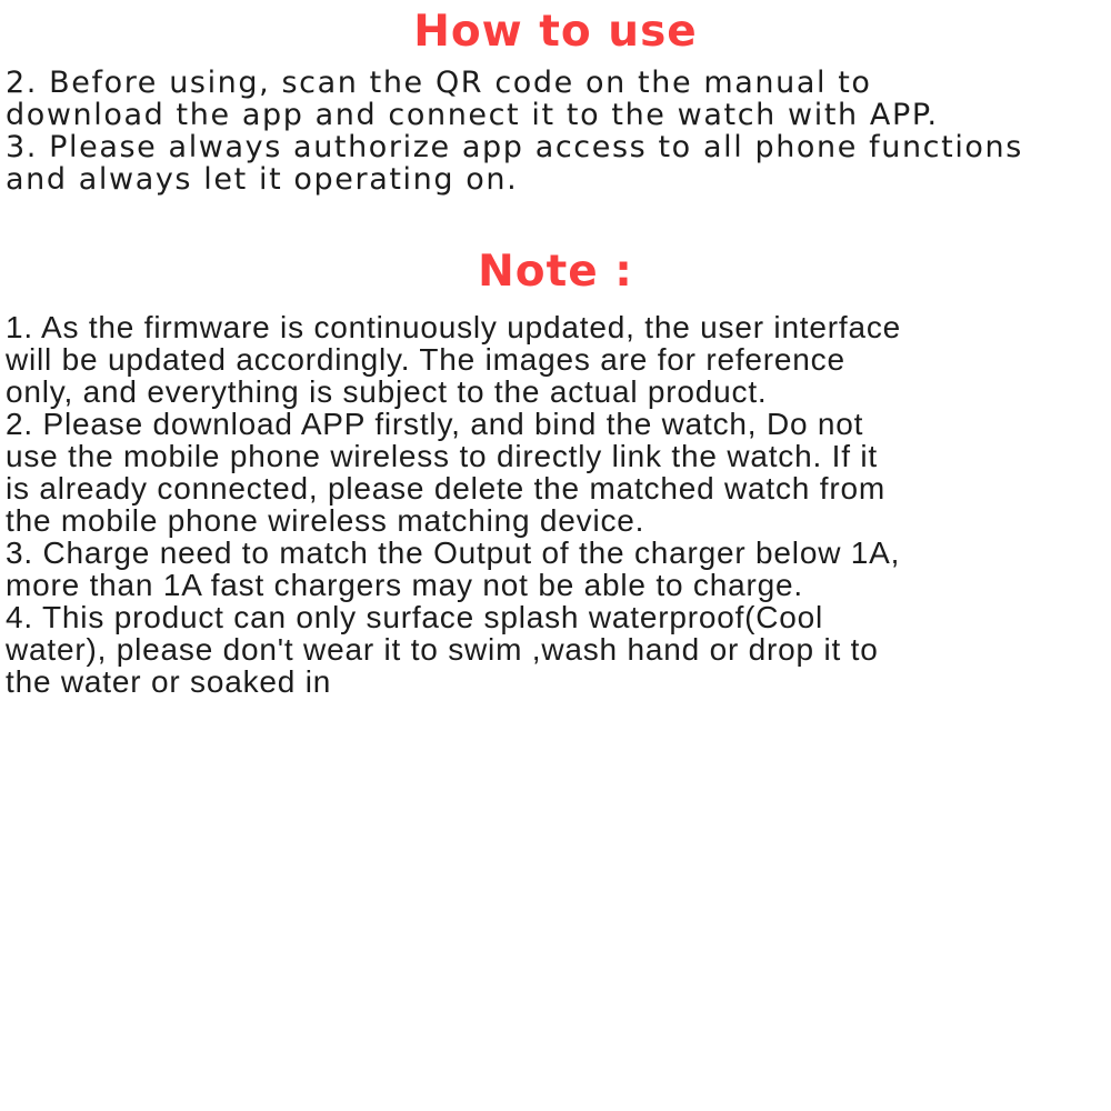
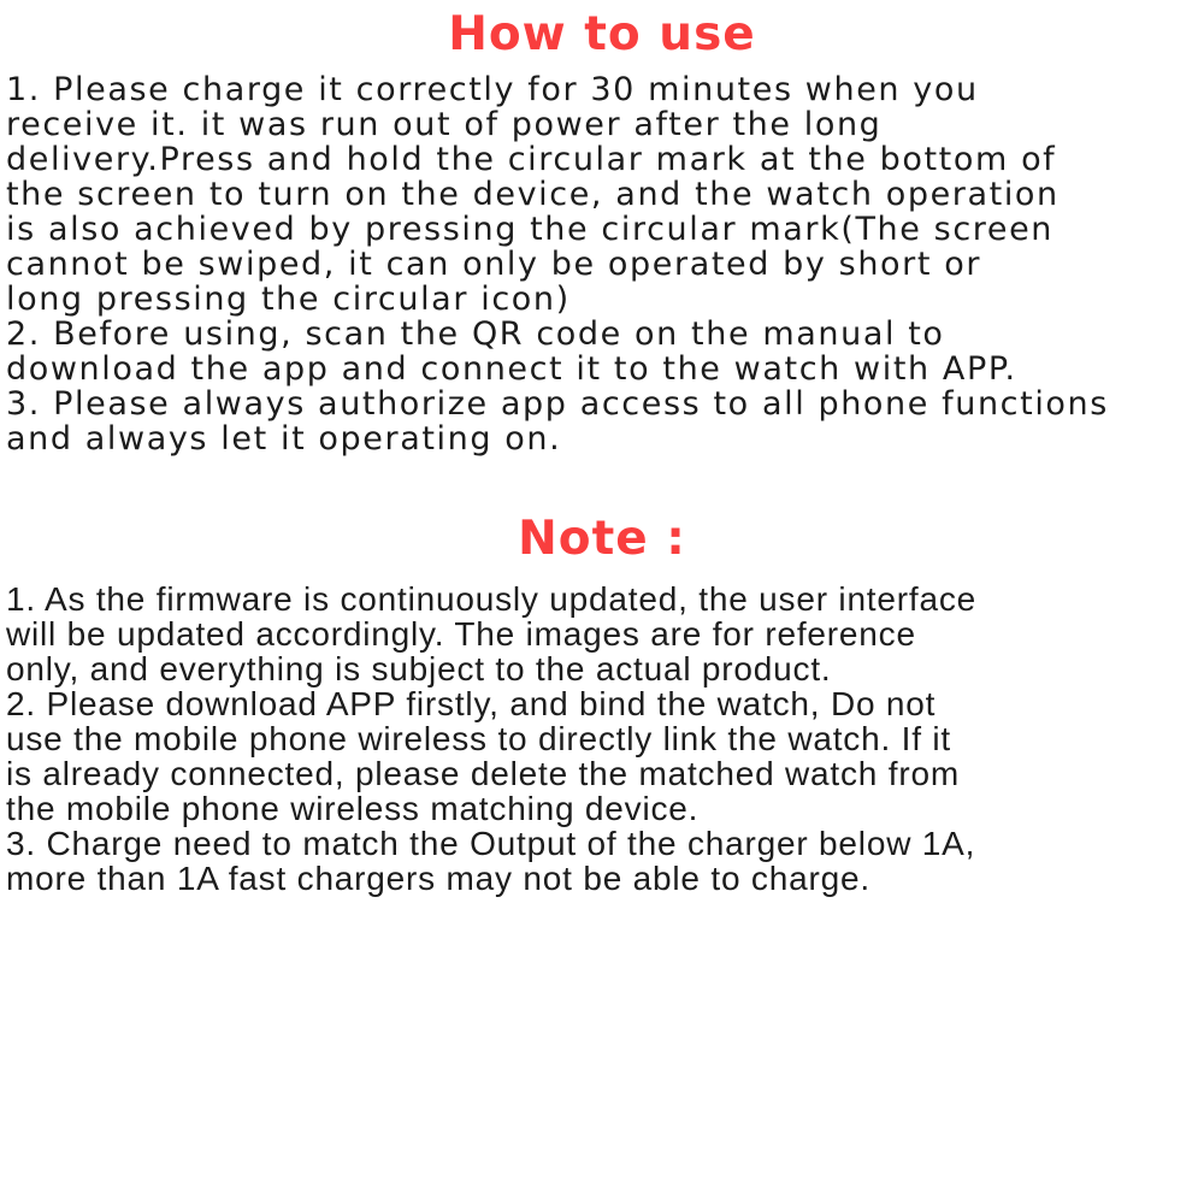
  How to use
+ 1. Please charge it correctly for 30 minutes when you
+ receive it. it was run out of power after the long
+ delivery.Press and hold the circular mark at the bottom of
+ the screen to turn on the device, and the watch operation
+ is also achieved by pressing the circular mark(The screen
+ cannot be swiped, it can only be operated by short or
+ long pressing the circular icon)
  2. Before using, scan the QR code on the manual to
  download the app and connect it to the watch with APP.
  3. Please always authorize app access to all phone functions
  and always let it operating on.
  Note :
  1. As the firmware is continuously updated, the user interface
  will be updated accordingly. The images are for reference
  only, and everything is subject to the actual product.
  2. Please download APP firstly, and bind the watch, Do not
  use the mobile phone wireless to directly link the watch. If it
  is already connected, please delete the matched watch from
  the mobile phone wireless matching device.
  3. Charge need to match the Output of the charger below 1A,
  more than 1A fast chargers may not be able to charge.
- 4. This product can only surface splash waterproof(Cool
- water), please don't wear it to swim ,wash hand or drop it to
- the water or soaked in
